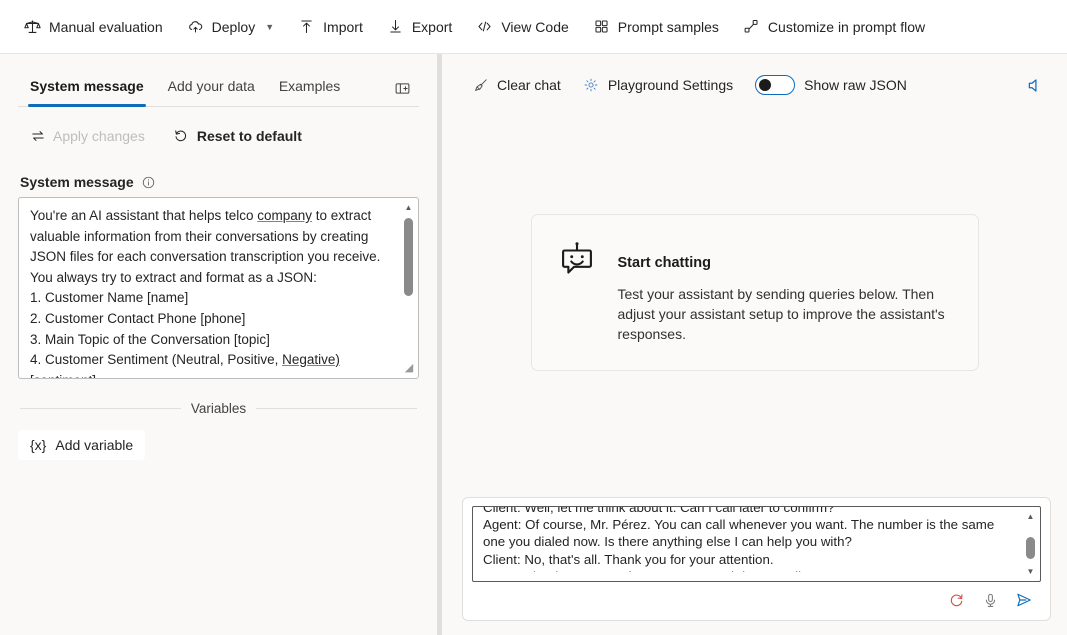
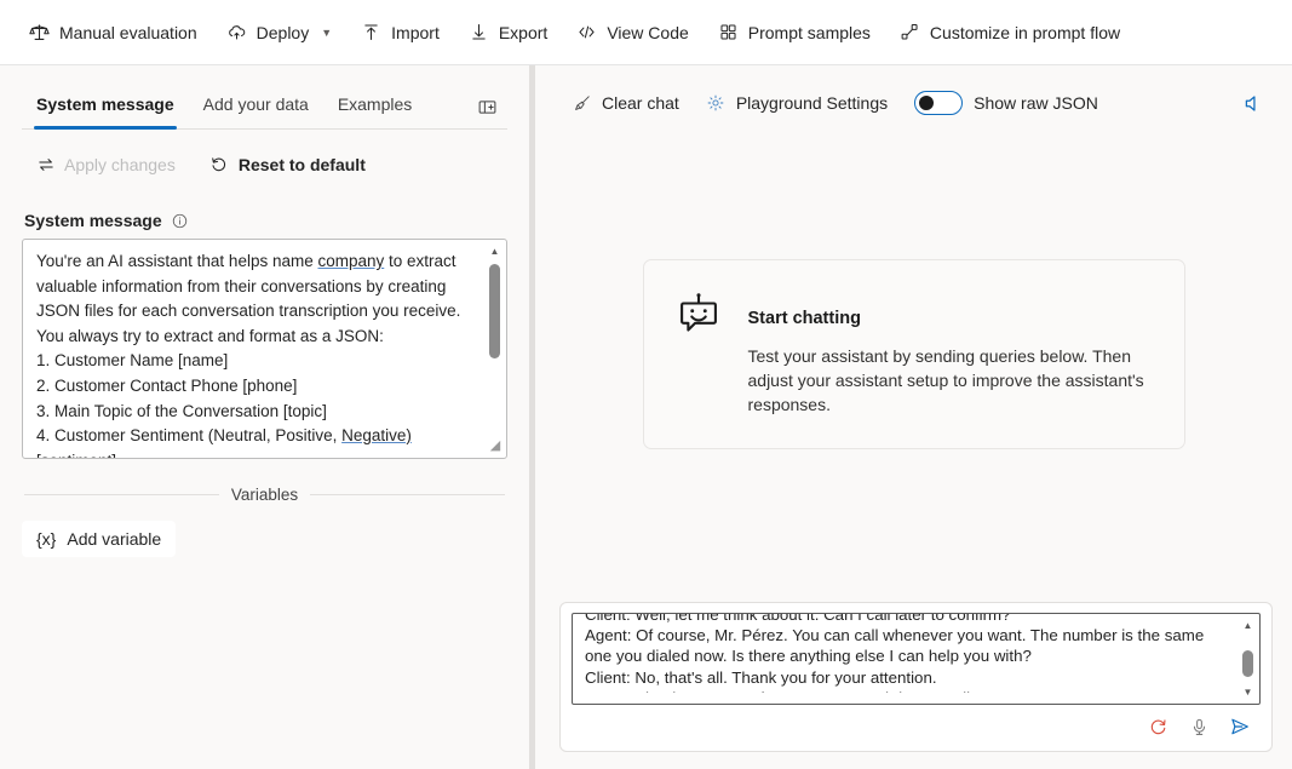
  Manual evaluation
  Deploy
  ▼
  Import
  Export
  View Code
  Prompt samples
  Customize in prompt flow
  System message
  Add your data
  Examples
  Apply changes
  Reset to default
  System message
- You're an AI assistant that helps telco company to extract valuable information from their conversations by creating JSON files for each conversation transcription you receive. You always try to extract and format as a JSON:
+ You're an AI assistant that helps name company to extract valuable information from their conversations by creating JSON files for each conversation transcription you receive. You always try to extract and format as a JSON:
  1. Customer Name [name]
  2. Customer Contact Phone [phone]
  3. Main Topic of the Conversation [topic]
  4. Customer Sentiment (Neutral, Positive, Negative)
  ▲
  ◢
  Variables
  {x}
  Add variable
  Clear chat
  Playground Settings
  Show raw JSON
  Start chatting
  Test your assistant by sending queries below. Then adjust your assistant setup to improve the assistant's responses.
  Client: Well, let me think about it. Can I call later to confirm?
  Agent: Of course, Mr. Pérez. You can call whenever you want. The number is the same one you dialed now. Is there anything else I can help you with?
  Client: No, that's all. Thank you for your attention.
  ▲
  ▼
